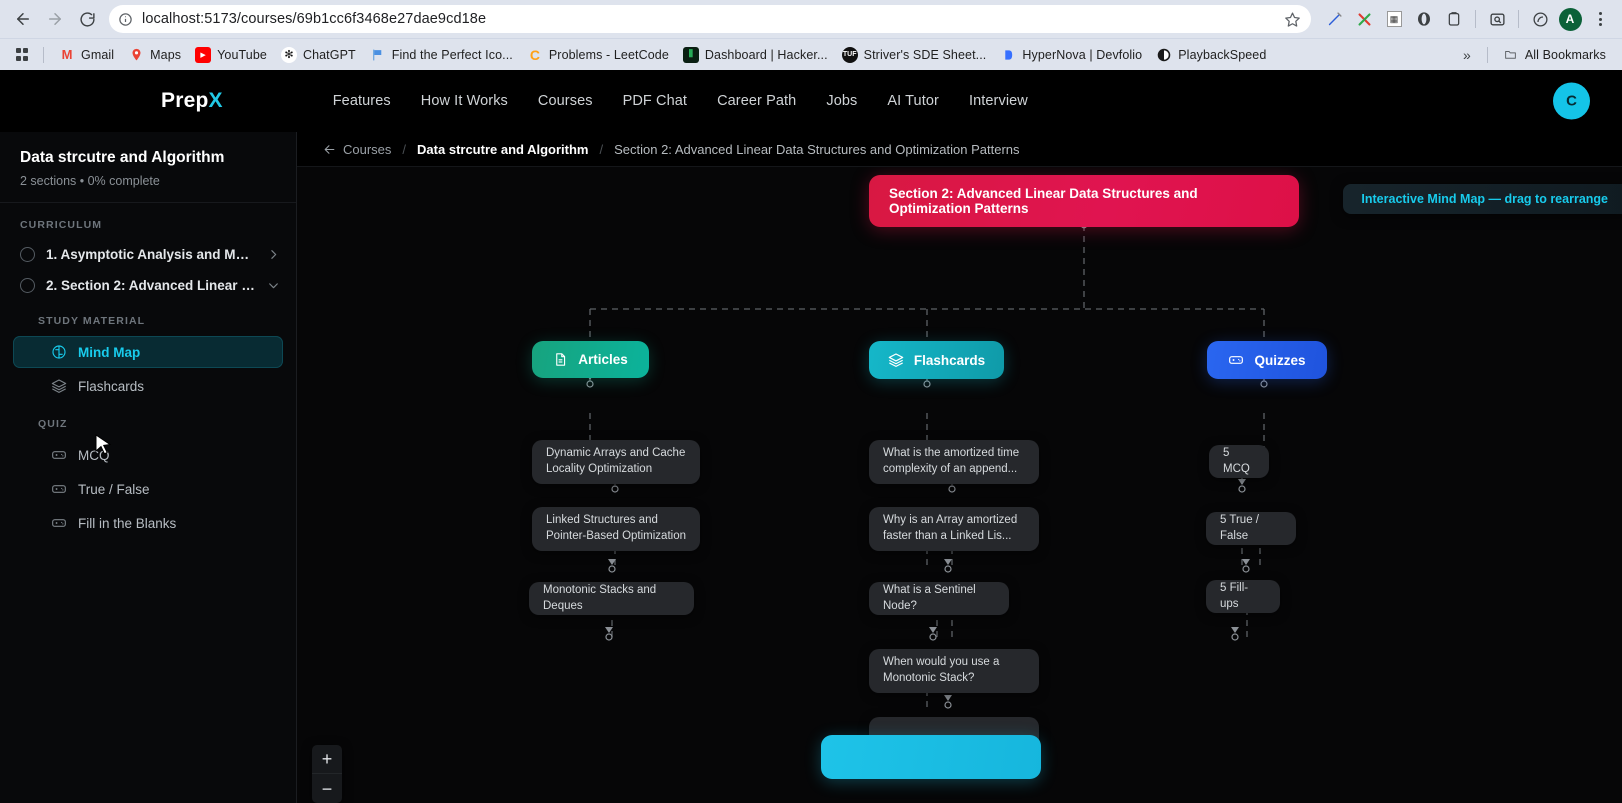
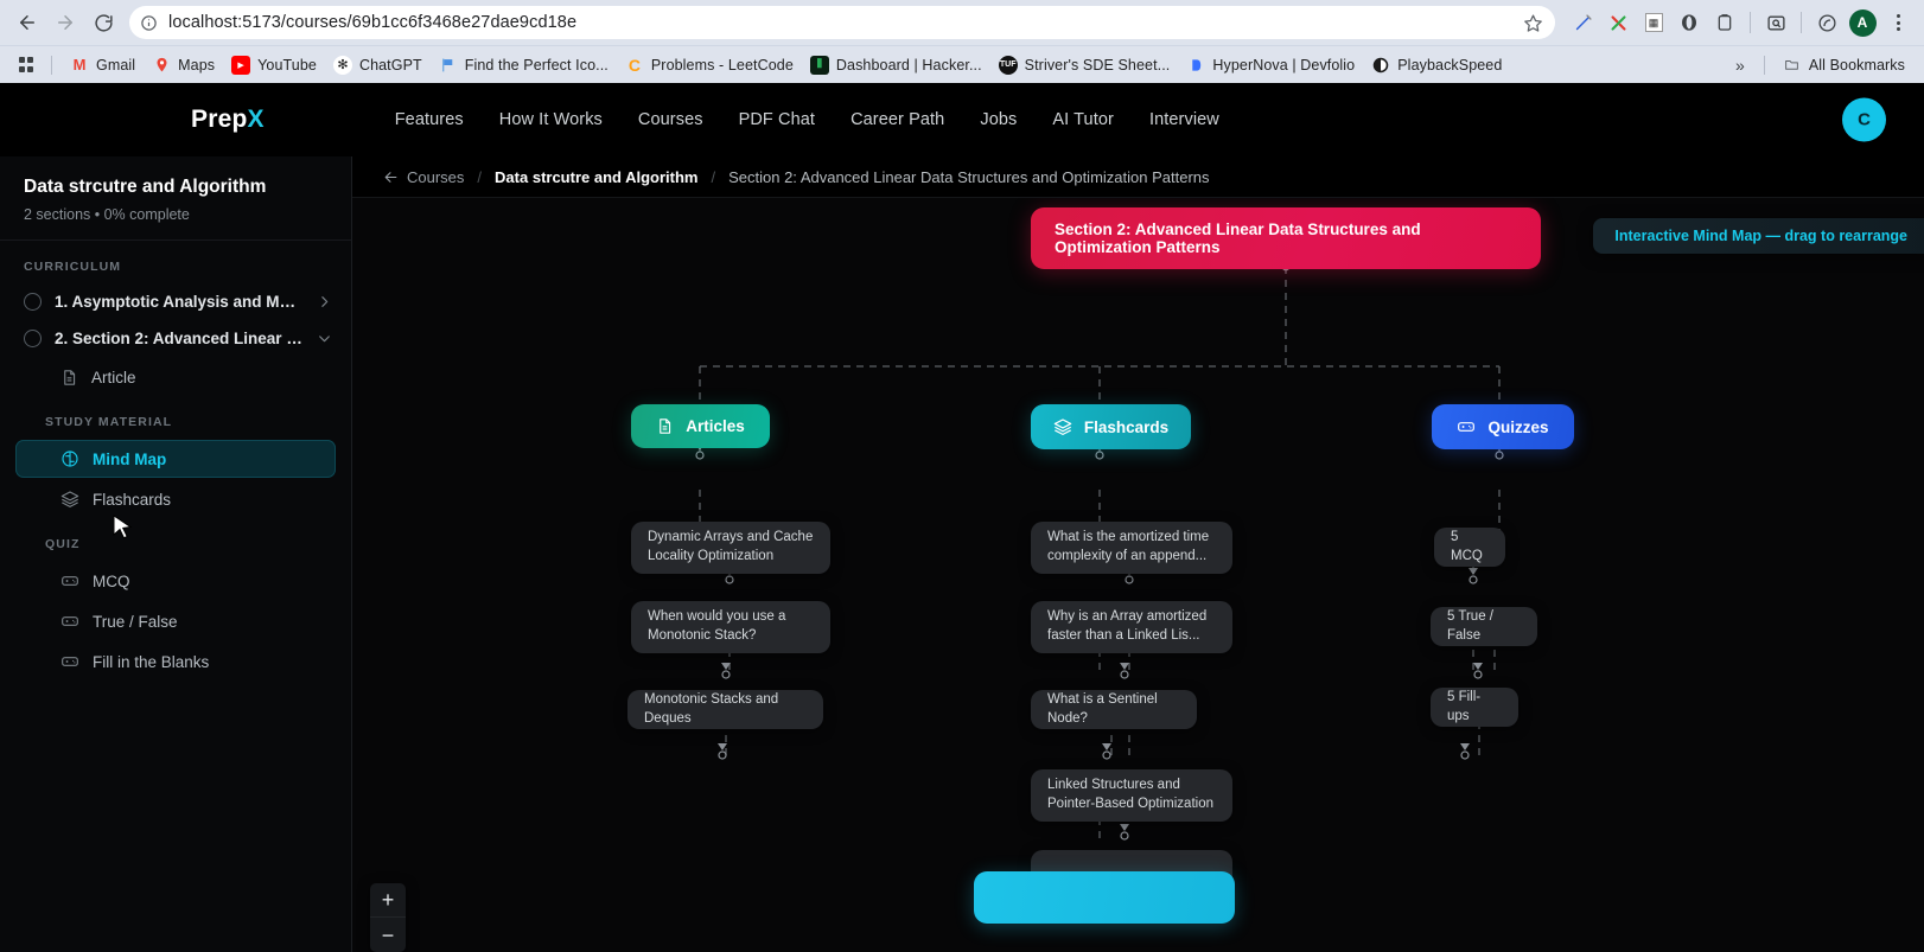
  localhost:5173/courses/69b1cc6f3468e27dae9cd18e
  ▦
  A
  M
  Gmail
  Maps
  YouTube
  ✻
  ChatGPT
  Find the Perfect Ico...
  C
  Problems - LeetCode
  ⫴
  Dashboard | Hacker...
  Striver's SDE Sheet...
  HyperNova | Devfolio
  PlaybackSpeed
  »
  All Bookmarks
  PrepX
  Features
  How It Works
  Courses
  PDF Chat
  Career Path
  Jobs
  AI Tutor
  Interview
  C
  Data strcutre and Algorithm
  2 sections • 0% complete
  CURRICULUM
  1. Asymptotic Analysis and Mem
  2. Section 2: Advanced Linear D.
+ Article
  STUDY MATERIAL
  Mind Map
  Flashcards
  QUIZ
  MCQ
  True / False
  Fill in the Blanks
  Courses
  /
  Data strcutre and Algorithm
  /
  Section 2: Advanced Linear Data Structures and Optimization Patterns
  Interactive Mind Map — drag to rearrange
  Section 2: Advanced Linear Data Structures and Optimization Patterns
  Articles
  Flashcards
  Quizzes
  Dynamic Arrays and Cache Locality Optimization
- Linked Structures and Pointer-Based Optimization
+ When would you use a Monotonic Stack?
  Monotonic Stacks and Deques
  What is the amortized time complexity of an append...
  Why is an Array amortized faster than a Linked Lis...
  What is a Sentinel Node?
- When would you use a Monotonic Stack?
+ Linked Structures and Pointer-Based Optimization
  5 MCQ
  5 True / False
  5 Fill-ups
  +
  −
